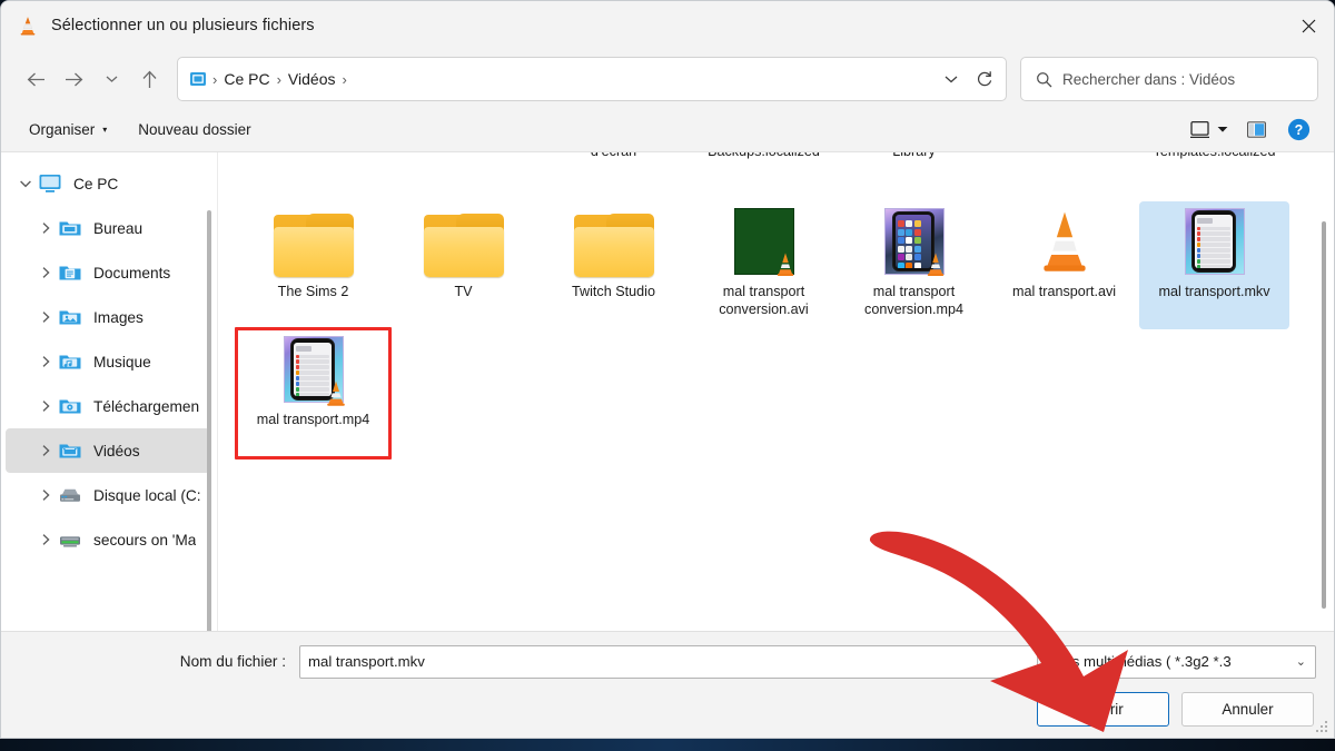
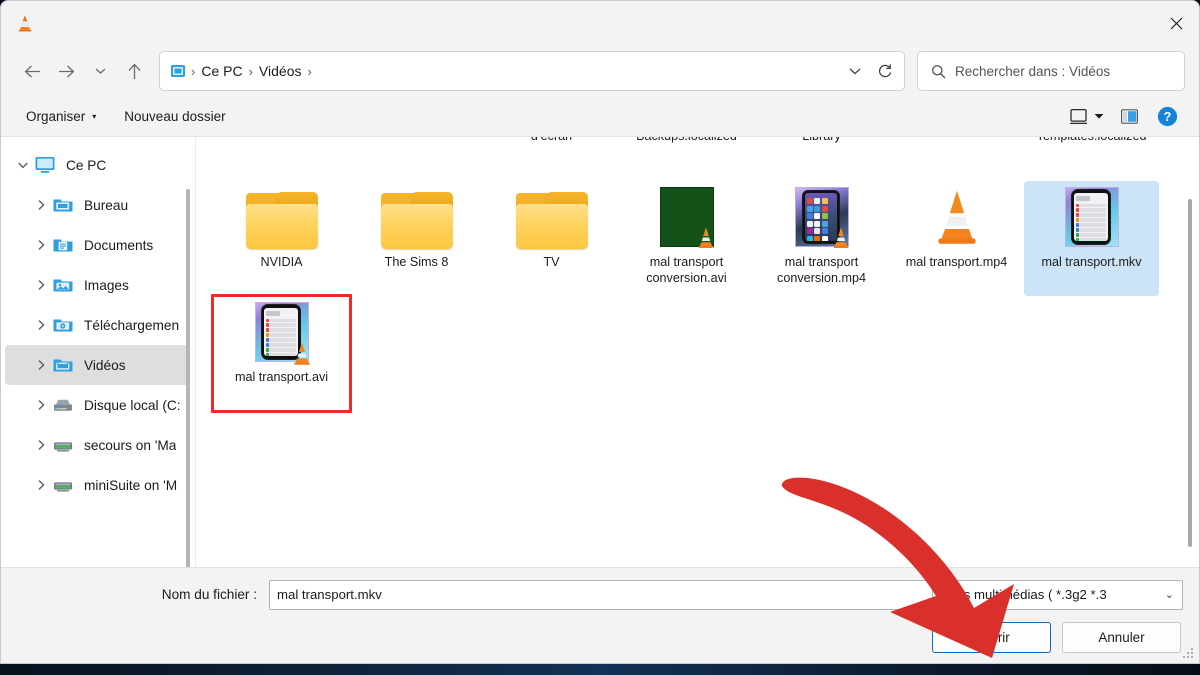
- Sélectionner un ou plusieurs fichiers
  ›
  Ce PC
  ›
  Vidéos
  ›
  Rechercher dans : Vidéos
  Organiser
  ▾
  Nouveau dossier
  ?
  Ce PC
  Bureau
  Documents
  Images
- Musique
  Téléchargemen
  Vidéos
  Disque local (C:
  secours on 'Ma
+ miniSuite on 'M
+ NVIDIA
- The Sims 2
+ The Sims 8
  TV
- Twitch Studio
  mal transport conversion.avi
  mal transport conversion.mp4
- mal transport.avi
+ mal transport.mp4
  mal transport.mkv
- mal transport.mp4
+ mal transport.avi
  Nom du fichier :
  mal transport.mkv
  s mulédias ( *.3g2 *.3
  ⌄
  Annuler
